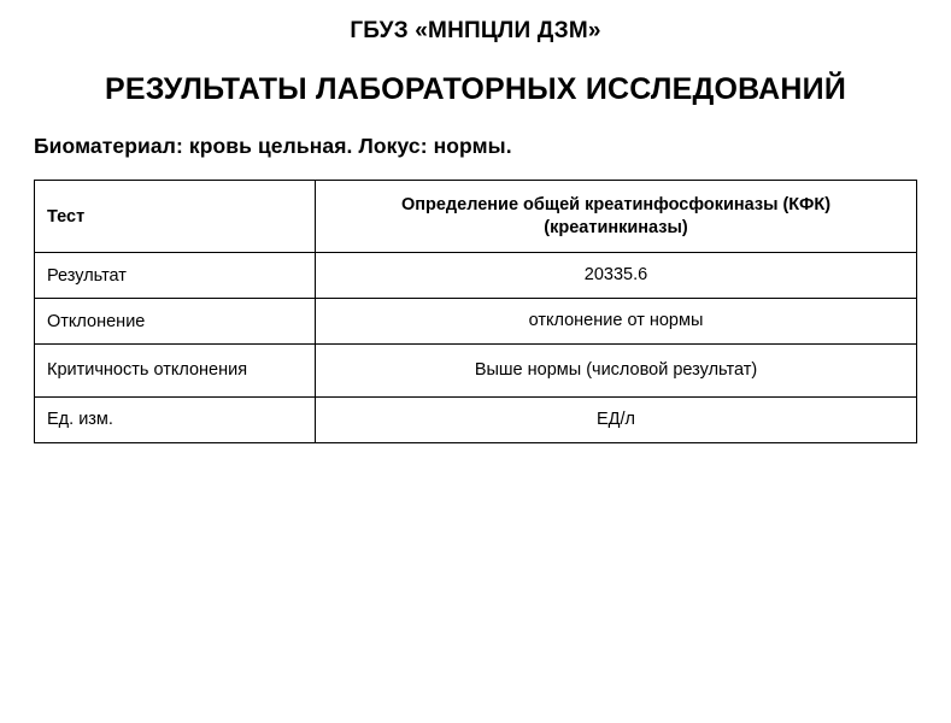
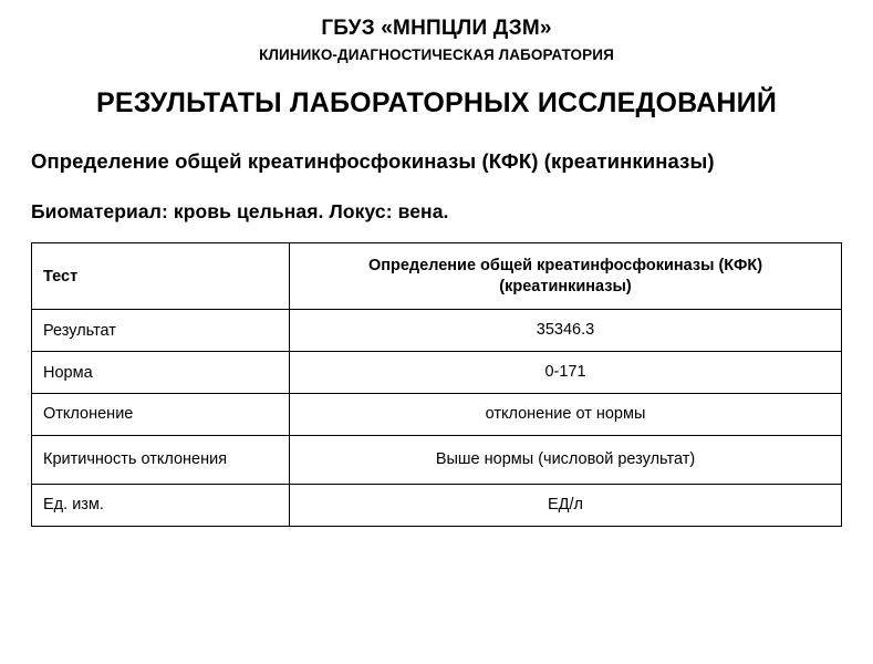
  ГБУЗ «МНПЦЛИ ДЗМ»
+ КЛИНИКО-ДИАГНОСТИЧЕСКАЯ ЛАБОРАТОРИЯ
  РЕЗУЛЬТАТЫ ЛАБОРАТОРНЫХ ИССЛЕДОВАНИЙ
+ Определение общей креатинфосфокиназы (КФК) (креатинкиназы)
- Биоматериал: кровь цельная. Локус: нормы.
+ Биоматериал: кровь цельная. Локус: вена.
  Тест	Определение общей креатинфосфокиназы (КФК) (креатинкиназы)
- Результат	20335.6
+ Результат	35346.3
+ Норма	0-171
  Отклонение	отклонение от нормы
  Критичность отклонения	Выше нормы (числовой результат)
  Ед. изм.	ЕД/л
